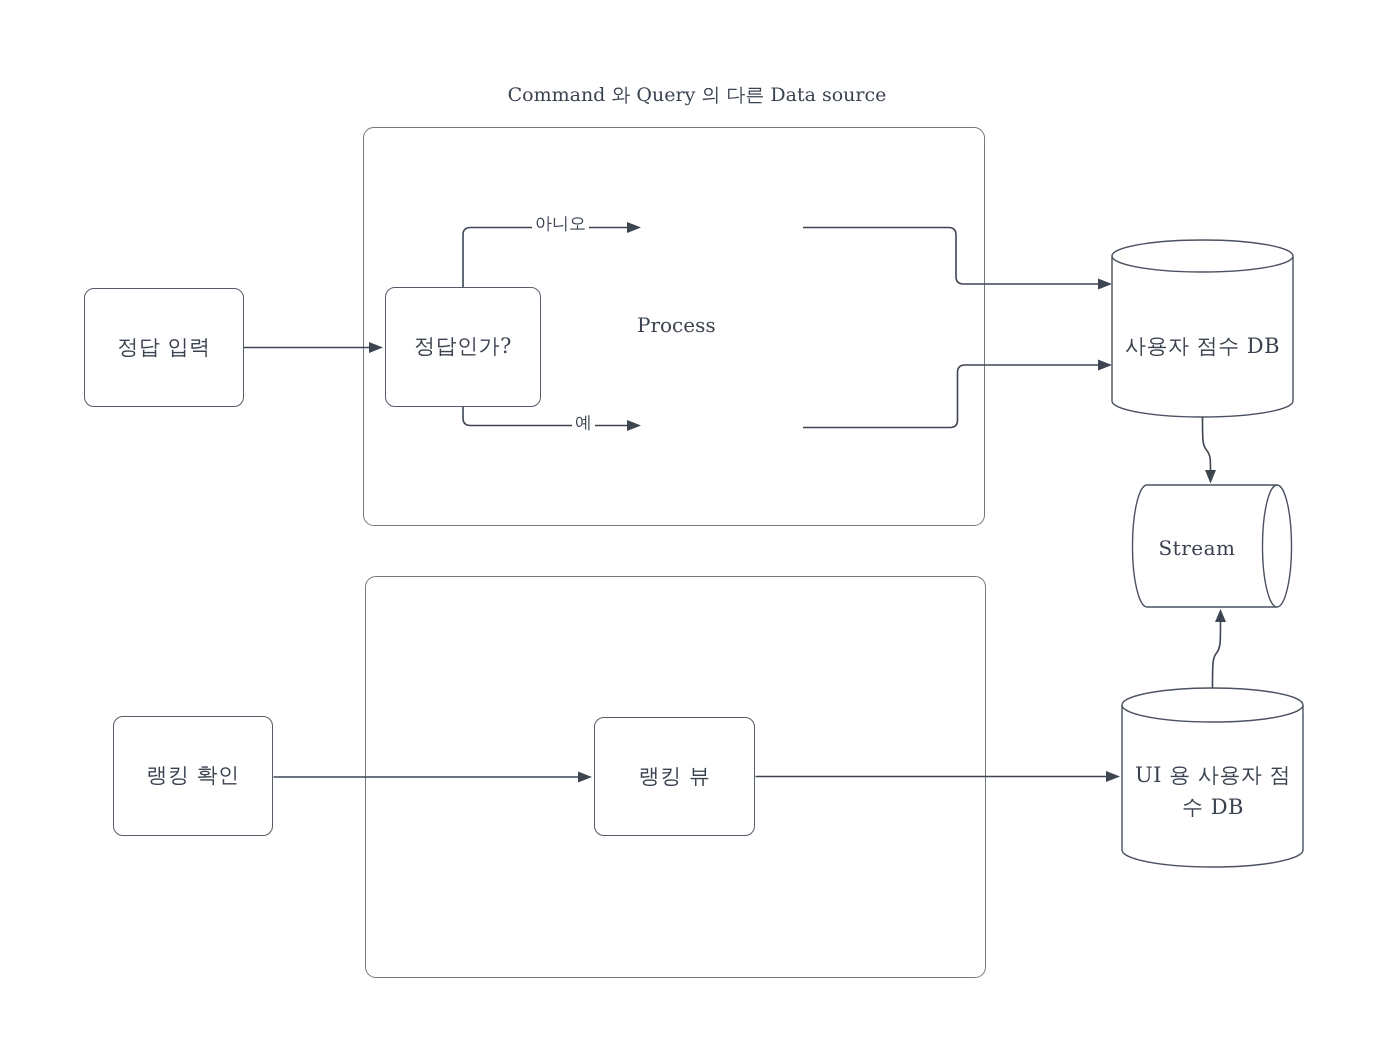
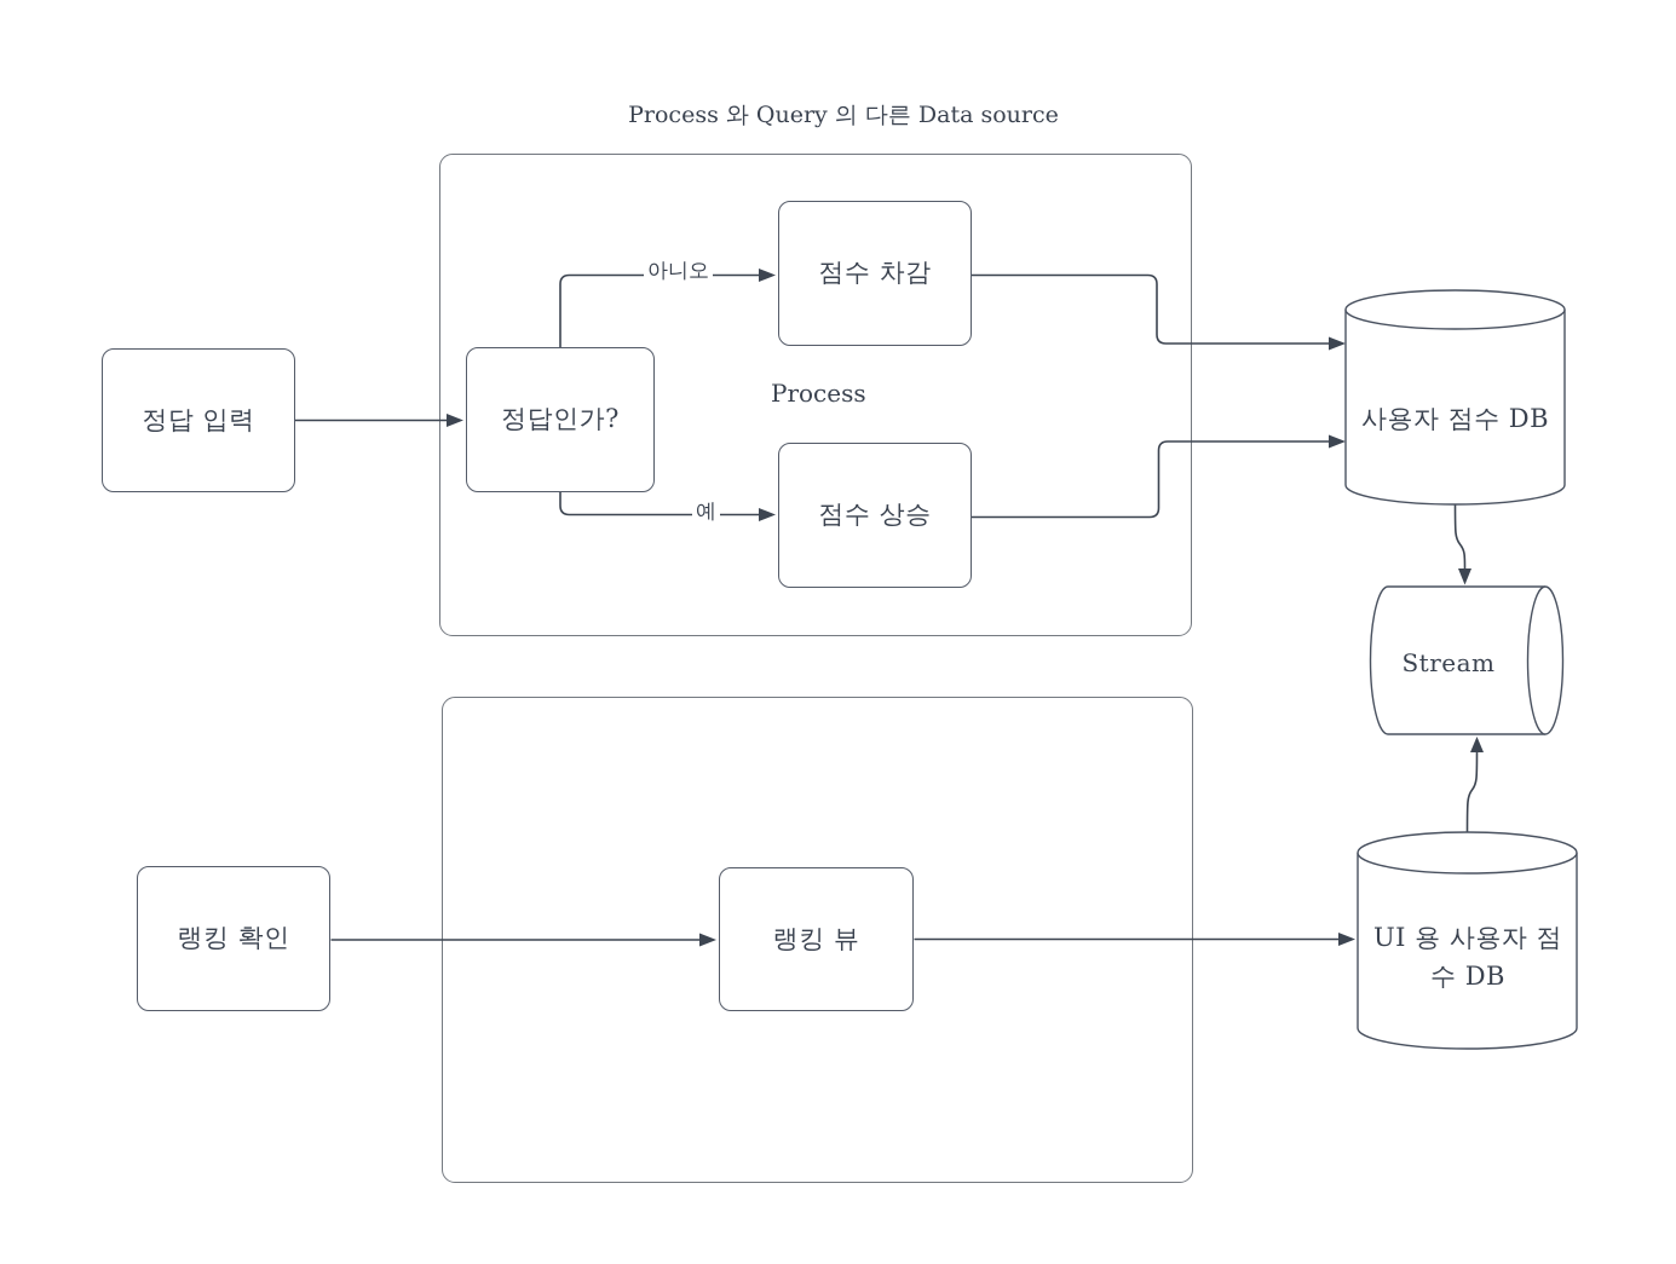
- Command 와 Query 의 다른 Data source
+ Process 와 Query 의 다른 Data source
  정답 입력
  정답인가?
+ 점수 차감
+ 점수 상승
  랭킹 확인
  랭킹 뷰
  Process
  아니오
  예
  사용자 점수 DB
  Stream
  UI 용 사용자 점수 DB
